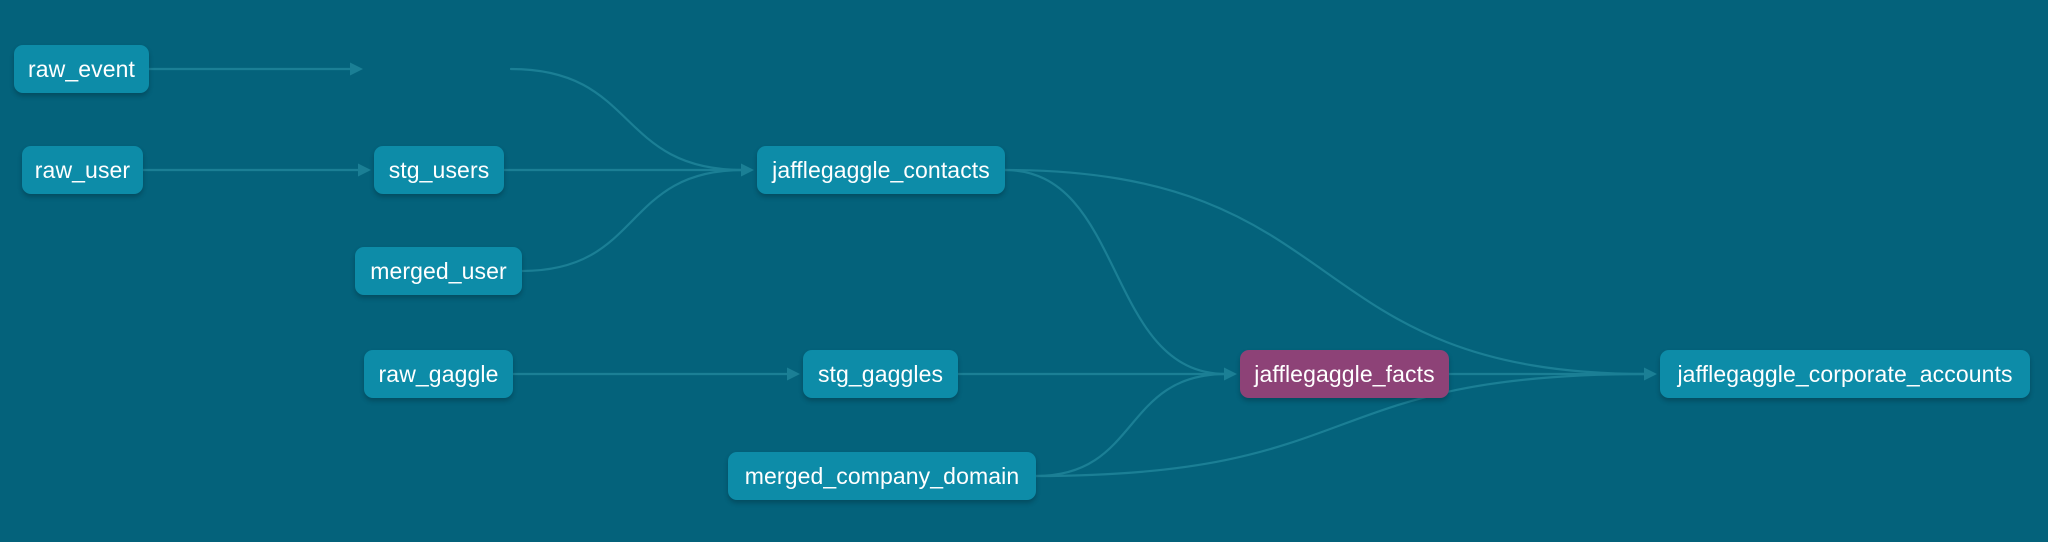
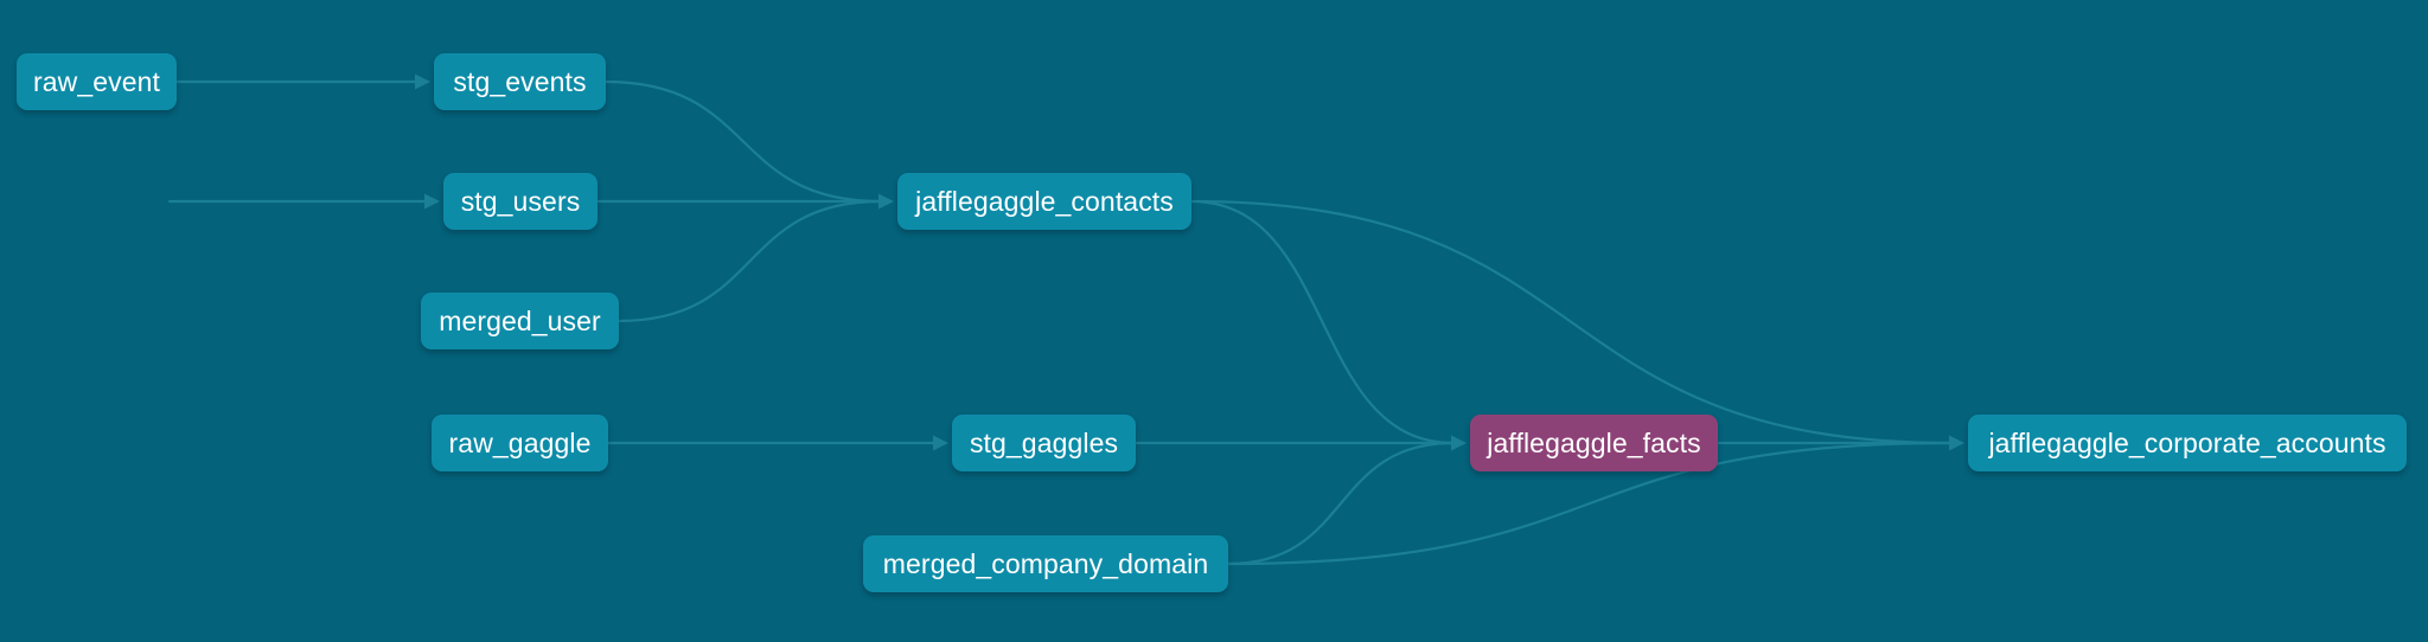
  raw_event
- raw_user
  raw_gaggle
+ stg_events
  stg_users
  merged_user
  stg_gaggles
  jafflegaggle_contacts
  merged_company_domain
  jafflegaggle_facts
  jafflegaggle_corporate_accounts
